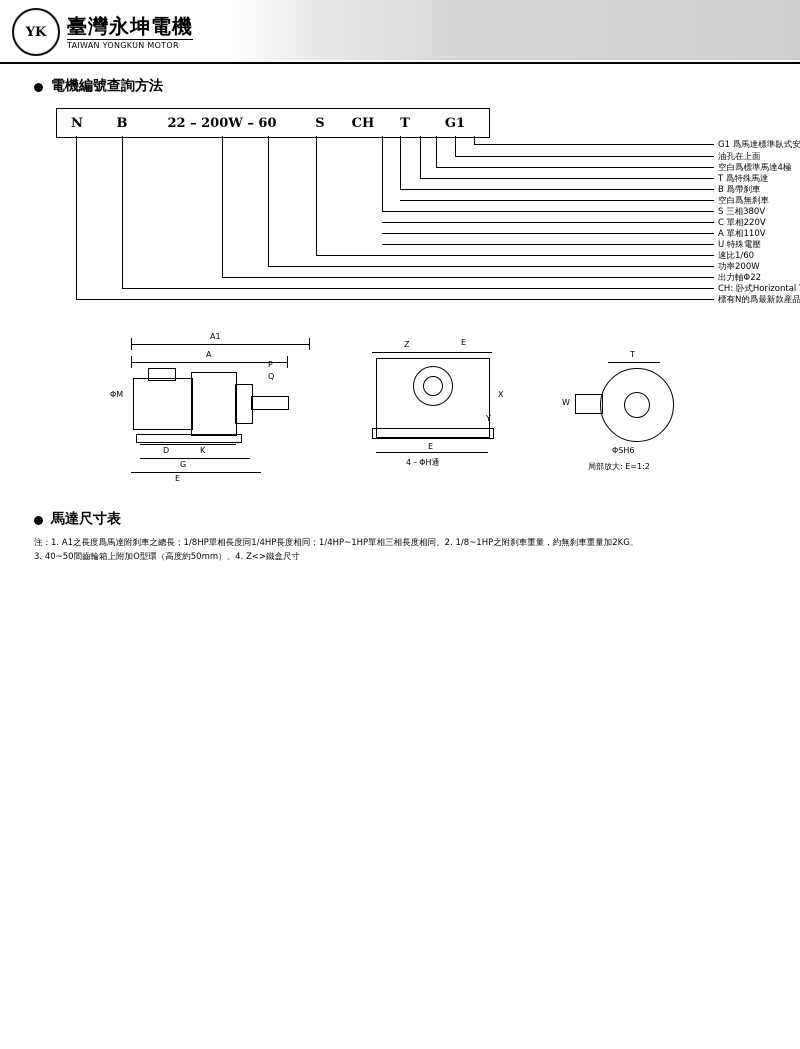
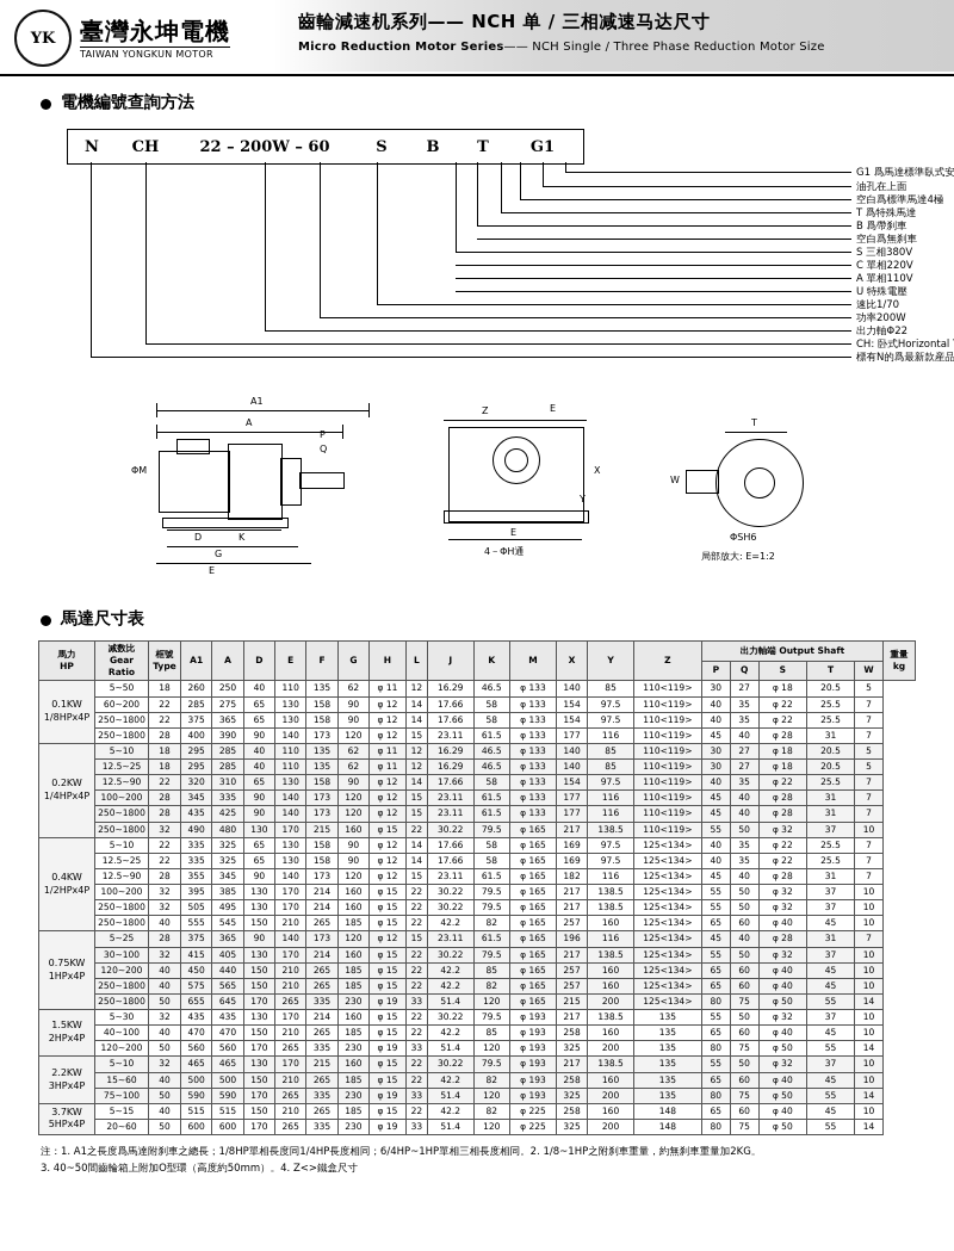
  YK
  臺灣永坤電機
  TAIWAN YONGKUN MOTOR
+ 齒輪減速机系列—— NCH 单 / 三相减速马达尺寸
+ Micro Reduction Motor Series—— NCH Single / Three Phase Reduction Motor Size
  電機編號查詢方法
  N
- B
+ CH
  22 – 200W – 60
  S
- CH
+ B
  T
  G1
  G1 爲馬達標準臥式安
  油孔在上面
  空白爲標準馬達4極
  T 爲特殊馬達
  B 爲帶刹車
  空白爲無刹車
  S 三相380V
  C 單相220V
  A 單相110V
  U 特殊電壓
- 速比1/60
+ 速比1/70
  功率200W
  出力軸Φ22
  CH: 卧式Horizontal
  標有N的爲最新款産品
  A1
  A
  P
  Q
  ΦM
  D
  K
  G
  E
  Z
  E
  X
  Y
  E
  4－ΦH通
  T
  W
  ΦSH6
  局部放大: E=1:2
  馬達尺寸表
+ 馬力HP	减数比GearRatio	框號Type	A1	A	D	E	F	G	H	L	J	K	M	X	Y	Z	出力軸端 Output Shaft	重量kg
+ P	Q	S	T	W
+ 0.1KW1/8HPx4P	5~50	18	260	250	40	110	135	62	φ 11	12	16.29	46.5	φ 133	140	85	110<119>	30	27	φ 18	20.5	5
+ 60~200	22	285	275	65	130	158	90	φ 12	14	17.66	58	φ 133	154	97.5	110<119>	40	35	φ 22	25.5	7
+ 250~1800	22	375	365	65	130	158	90	φ 12	14	17.66	58	φ 133	154	97.5	110<119>	40	35	φ 22	25.5	7
+ 250~1800	28	400	390	90	140	173	120	φ 12	15	23.11	61.5	φ 133	177	116	110<119>	45	40	φ 28	31	7
+ 0.2KW1/4HPx4P	5~10	18	295	285	40	110	135	62	φ 11	12	16.29	46.5	φ 133	140	85	110<119>	30	27	φ 18	20.5	5
+ 12.5~25	18	295	285	40	110	135	62	φ 11	12	16.29	46.5	φ 133	140	85	110<119>	30	27	φ 18	20.5	5
+ 12.5~90	22	320	310	65	130	158	90	φ 12	14	17.66	58	φ 133	154	97.5	110<119>	40	35	φ 22	25.5	7
+ 100~200	28	345	335	90	140	173	120	φ 12	15	23.11	61.5	φ 133	177	116	110<119>	45	40	φ 28	31	7
+ 250~1800	28	435	425	90	140	173	120	φ 12	15	23.11	61.5	φ 133	177	116	110<119>	45	40	φ 28	31	7
+ 250~1800	32	490	480	130	170	215	160	φ 15	22	30.22	79.5	φ 165	217	138.5	110<119>	55	50	φ 32	37	10
+ 0.4KW1/2HPx4P	5~10	22	335	325	65	130	158	90	φ 12	14	17.66	58	φ 165	169	97.5	125<134>	40	35	φ 22	25.5	7
+ 12.5~25	22	335	325	65	130	158	90	φ 12	14	17.66	58	φ 165	169	97.5	125<134>	40	35	φ 22	25.5	7
+ 12.5~90	28	355	345	90	140	173	120	φ 12	15	23.11	61.5	φ 165	182	116	125<134>	45	40	φ 28	31	7
+ 100~200	32	395	385	130	170	214	160	φ 15	22	30.22	79.5	φ 165	217	138.5	125<134>	55	50	φ 32	37	10
+ 250~1800	32	505	495	130	170	214	160	φ 15	22	30.22	79.5	φ 165	217	138.5	125<134>	55	50	φ 32	37	10
+ 250~1800	40	555	545	150	210	265	185	φ 15	22	42.2	82	φ 165	257	160	125<134>	65	60	φ 40	45	10
+ 0.75KW1HPx4P	5~25	28	375	365	90	140	173	120	φ 12	15	23.11	61.5	φ 165	196	116	125<134>	45	40	φ 28	31	7
+ 30~100	32	415	405	130	170	214	160	φ 15	22	30.22	79.5	φ 165	217	138.5	125<134>	55	50	φ 32	37	10
+ 120~200	40	450	440	150	210	265	185	φ 15	22	42.2	85	φ 165	257	160	125<134>	65	60	φ 40	45	10
+ 250~1800	40	575	565	150	210	265	185	φ 15	22	42.2	82	φ 165	257	160	125<134>	65	60	φ 40	45	10
+ 250~1800	50	655	645	170	265	335	230	φ 19	33	51.4	120	φ 165	215	200	125<134>	80	75	φ 50	55	14
+ 1.5KW2HPx4P	5~30	32	435	435	130	170	214	160	φ 15	22	30.22	79.5	φ 193	217	138.5	135	55	50	φ 32	37	10
+ 40~100	40	470	470	150	210	265	185	φ 15	22	42.2	85	φ 193	258	160	135	65	60	φ 40	45	10
+ 120~200	50	560	560	170	265	335	230	φ 19	33	51.4	120	φ 193	325	200	135	80	75	φ 50	55	14
+ 2.2KW3HPx4P	5~10	32	465	465	130	170	215	160	φ 15	22	30.22	79.5	φ 193	217	138.5	135	55	50	φ 32	37	10
+ 15~60	40	500	500	150	210	265	185	φ 15	22	42.2	82	φ 193	258	160	135	65	60	φ 40	45	10
+ 75~100	50	590	590	170	265	335	230	φ 19	33	51.4	120	φ 193	325	200	135	80	75	φ 50	55	14
+ 3.7KW5HPx4P	5~15	40	515	515	150	210	265	185	φ 15	22	42.2	82	φ 225	258	160	148	65	60	φ 40	45	10
+ 20~60	50	600	600	170	265	335	230	φ 19	33	51.4	120	φ 225	325	200	148	80	75	φ 50	55	14
- 注：1. A1之長度爲馬達附刹車之總長；1/8HP單相長度同1/4HP長度相同；1/4HP~1HP單相三相長度相同。2. 1/8~1HP之附刹車重量，約無刹車重量加2KG。
+ 注：1. A1之長度爲馬達附刹車之總長；1/8HP單相長度同1/4HP長度相同；6/4HP~1HP單相三相長度相同。2. 1/8~1HP之附刹車重量，約無刹車重量加2KG。
  3. 40~50間齒輪箱上附加O型環（高度約50mm）。4. Z<>鐵盒尺寸
